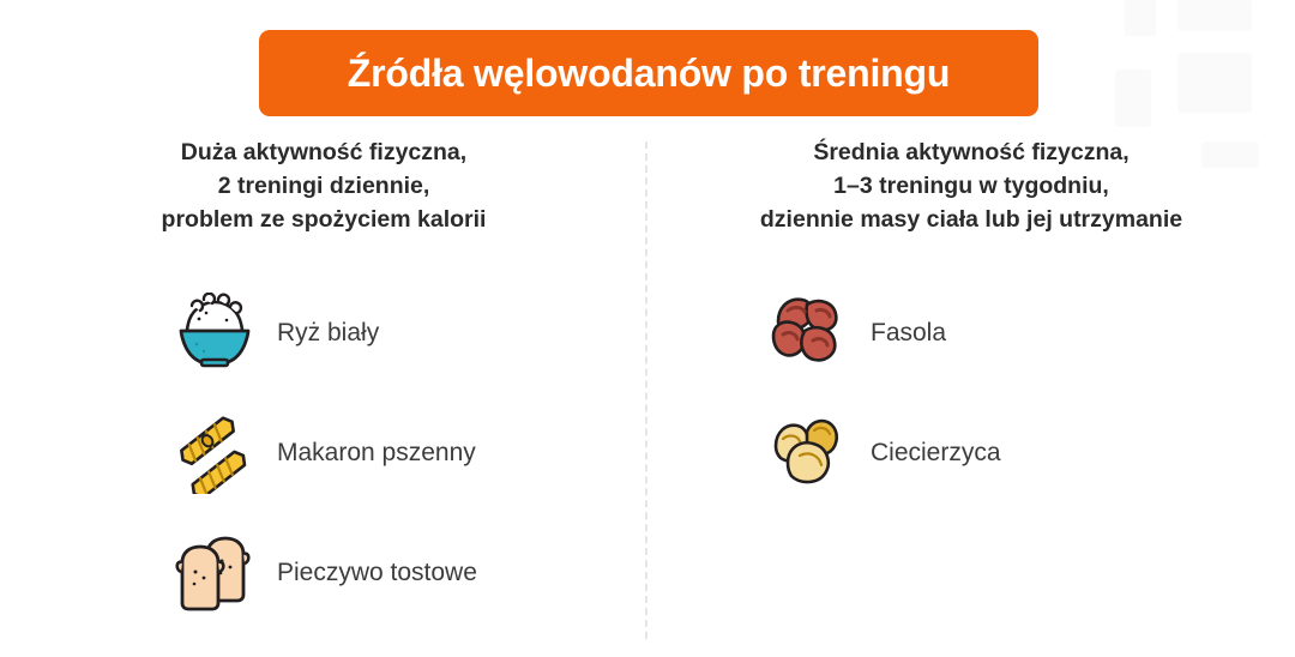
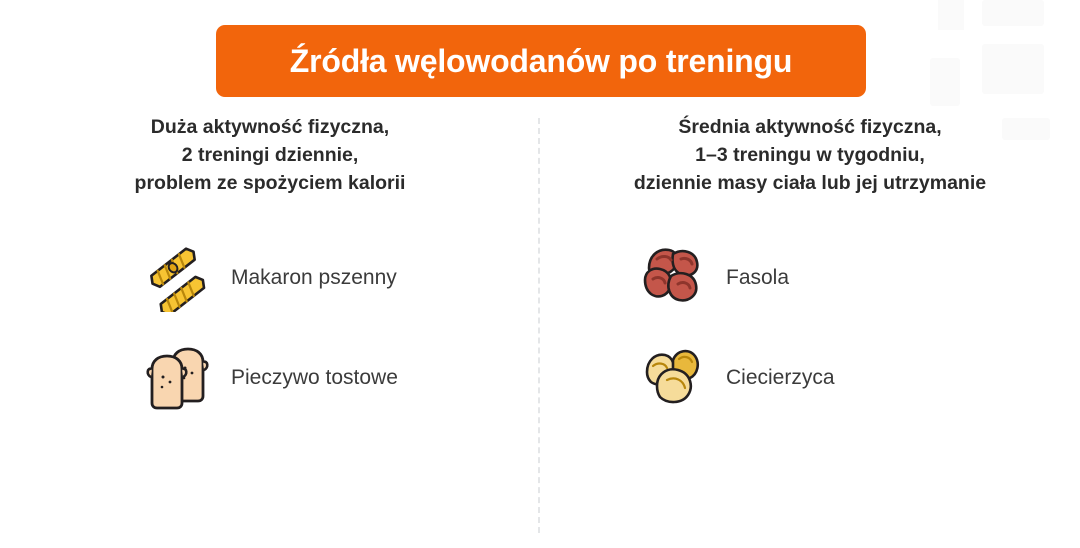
  Źródła węlowodanów po treningu
  Duża aktywność fizyczna,
  2 treningi dziennie,
  problem ze spożyciem kalorii
- Ryż biały
  Makaron pszenny
  Pieczywo tostowe
  Średnia aktywność fizyczna,
  1–3 treningu w tygodniu,
  dziennie masy ciała lub jej utrzymanie
  Fasola
  Ciecierzyca
